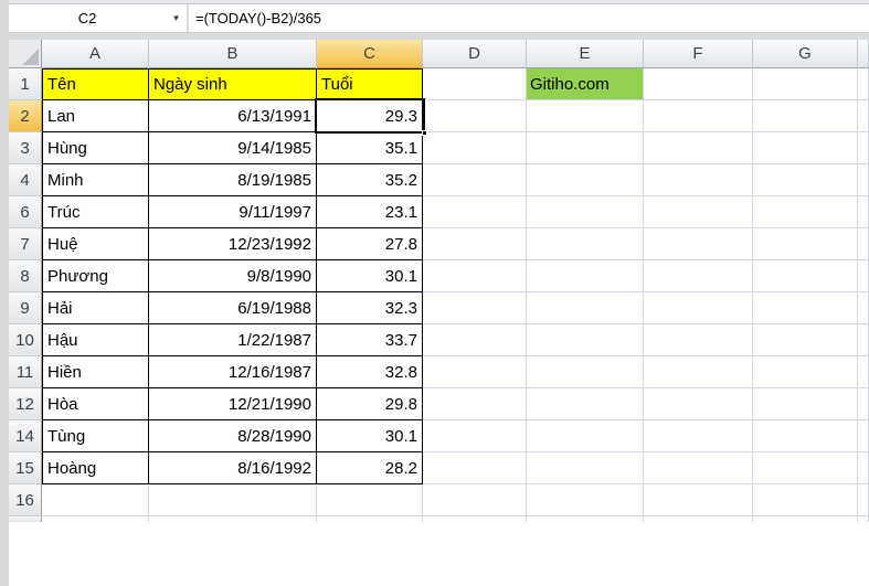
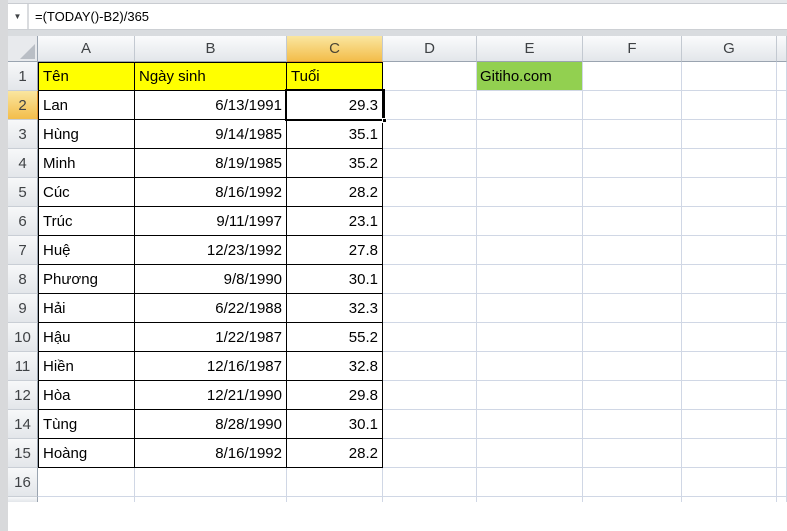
- C2
  ▼
  =(TODAY()-B2)/365
  	A	B	C	D	E	F	G
  1	Tên	Ngày sinh	Tuổi		Gitiho.com
  2	Lan	6/13/1991	29.3
  3	Hùng	9/14/1985	35.1
  4	Minh	8/19/1985	35.2
+ 5	Cúc	8/16/1992	28.2
  6	Trúc	9/11/1997	23.1
  7	Huệ	12/23/1992	27.8
  8	Phương	9/8/1990	30.1
- 9	Hải	6/19/1988	32.3
+ 9	Hải	6/22/1988	32.3
- 10	Hậu	1/22/1987	33.7
+ 10	Hậu	1/22/1987	55.2
  11	Hiền	12/16/1987	32.8
  12	Hòa	12/21/1990	29.8
  14	Tùng	8/28/1990	30.1
  15	Hoàng	8/16/1992	28.2
  16
